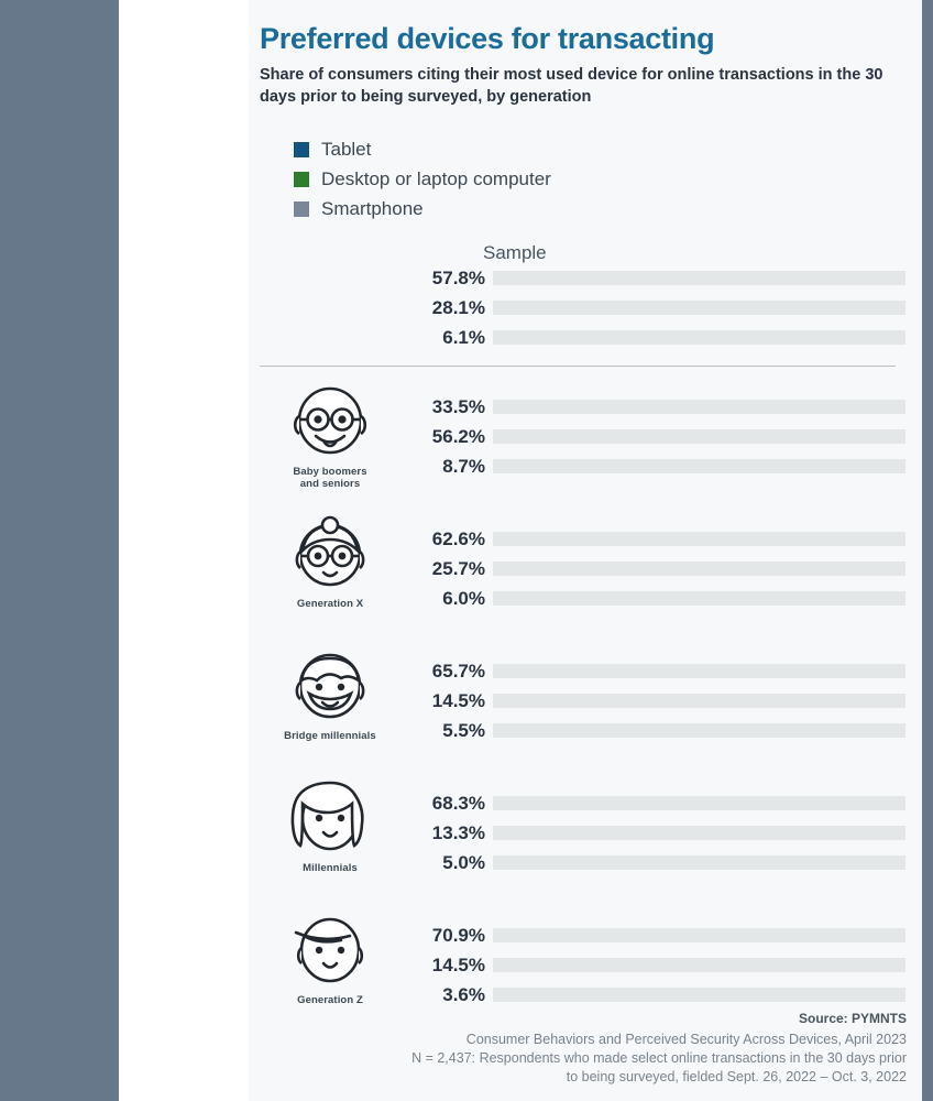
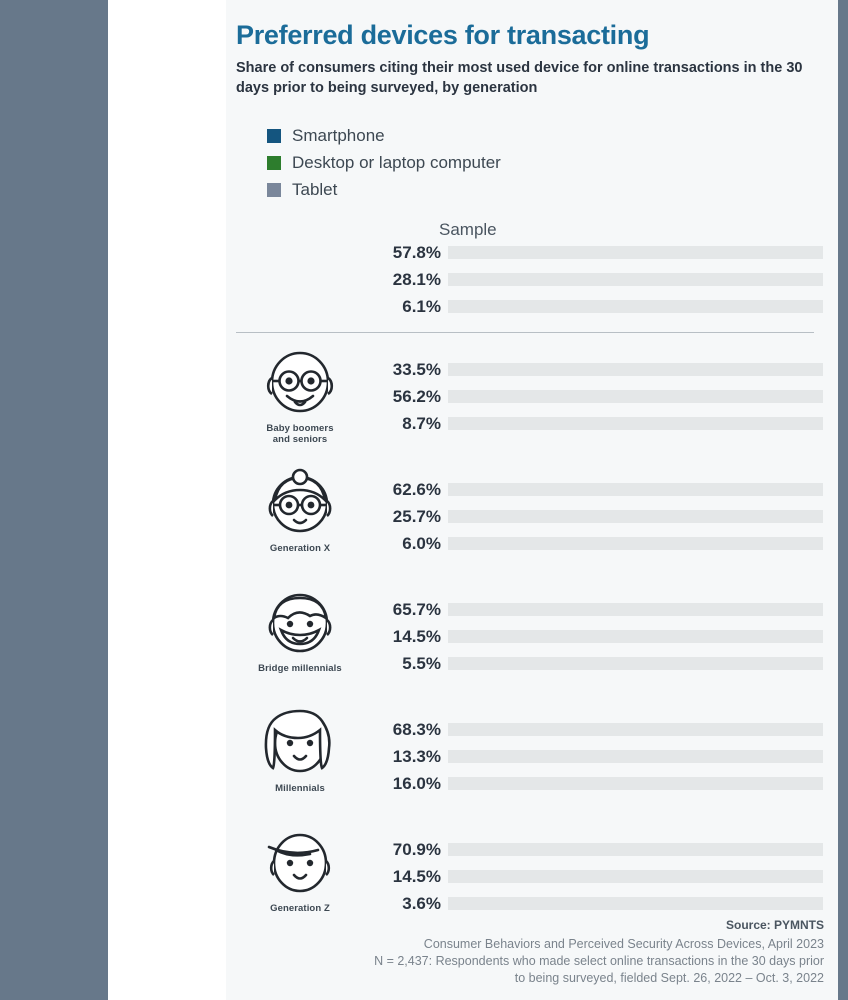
  Preferred devices for transacting
  Share of consumers citing their most used device for online transactions in the 30 days prior to being surveyed, by generation
- Tablet
+ Smartphone
  Desktop or laptop computer
- Smartphone
+ Tablet
  Sample
  57.8%
  28.1%
  6.1%
  Baby boomers
  and seniors
  33.5%
  56.2%
  8.7%
  Generation X
  62.6%
  25.7%
  6.0%
  Bridge millennials
  65.7%
  14.5%
  5.5%
  Millennials
  68.3%
  13.3%
- 5.0%
+ 16.0%
  Generation Z
  70.9%
  14.5%
  3.6%
  Source: PYMNTS
  Consumer Behaviors and Perceived Security Across Devices, April 2023
  N = 2,437: Respondents who made select online transactions in the 30 days prior
  to being surveyed, fielded Sept. 26, 2022 – Oct. 3, 2022
